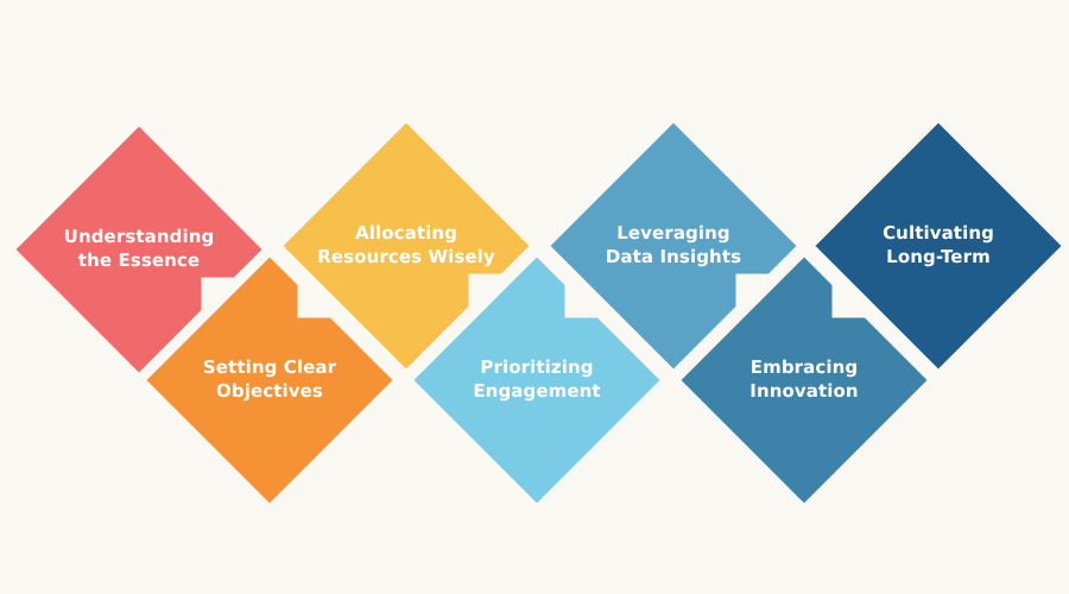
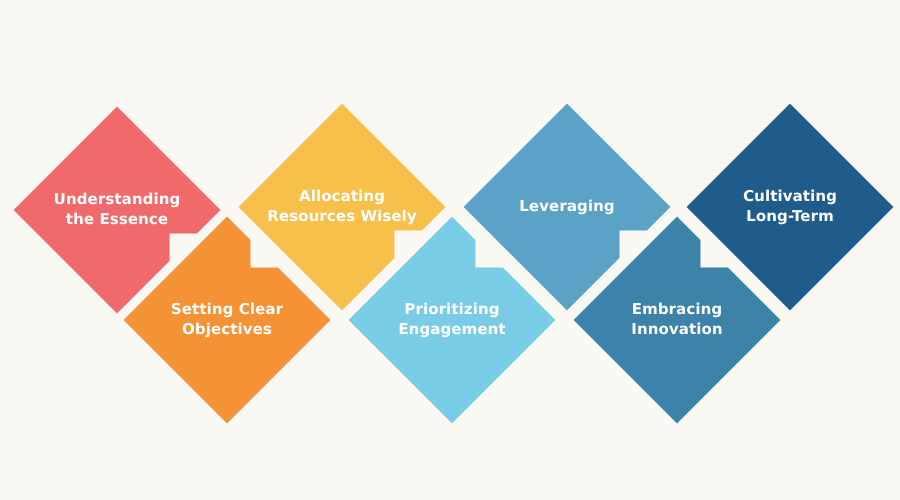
  Understanding
  the Essence
  Setting Clear
  Objectives
  Allocating
  Resources Wisely
  Prioritizing
  Engagement
  Leveraging
- Data Insights
  Embracing
  Innovation
  Cultivating
  Long-Term
